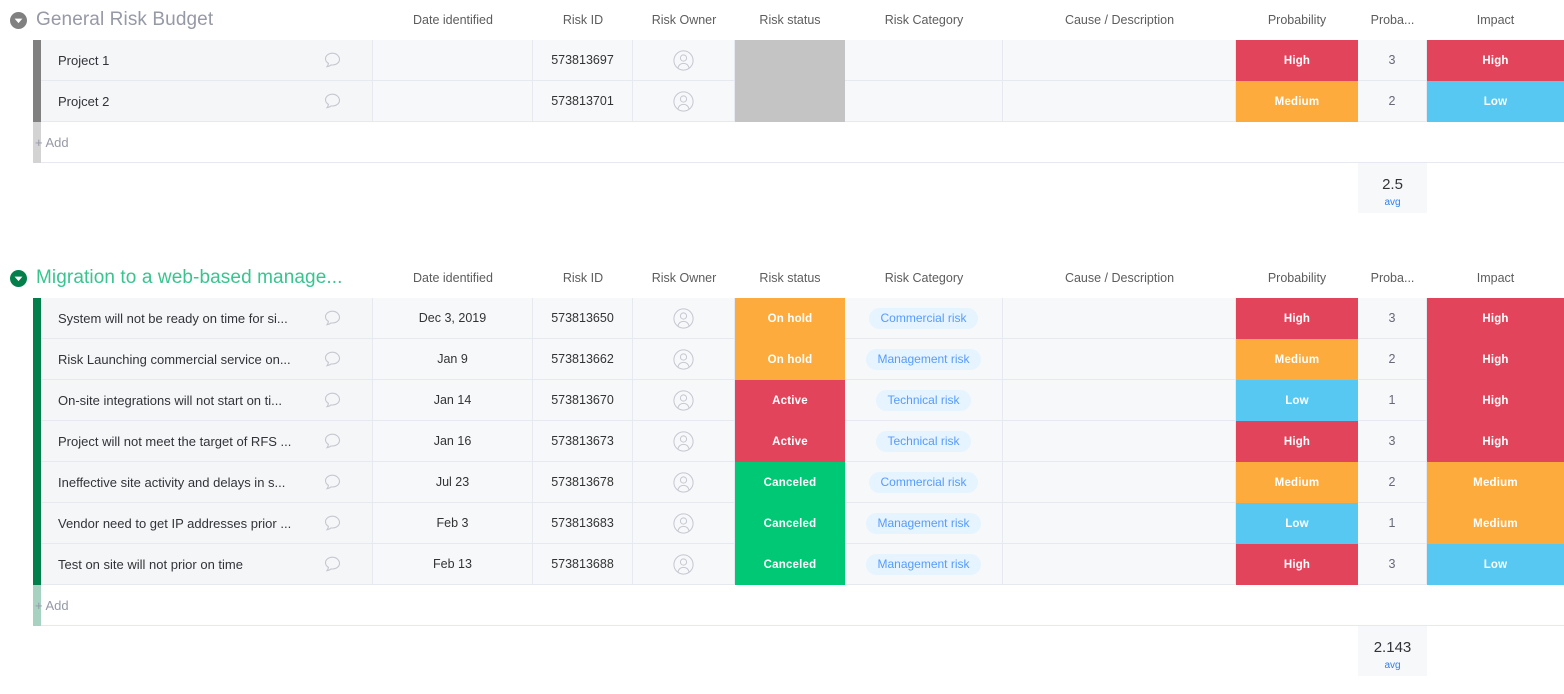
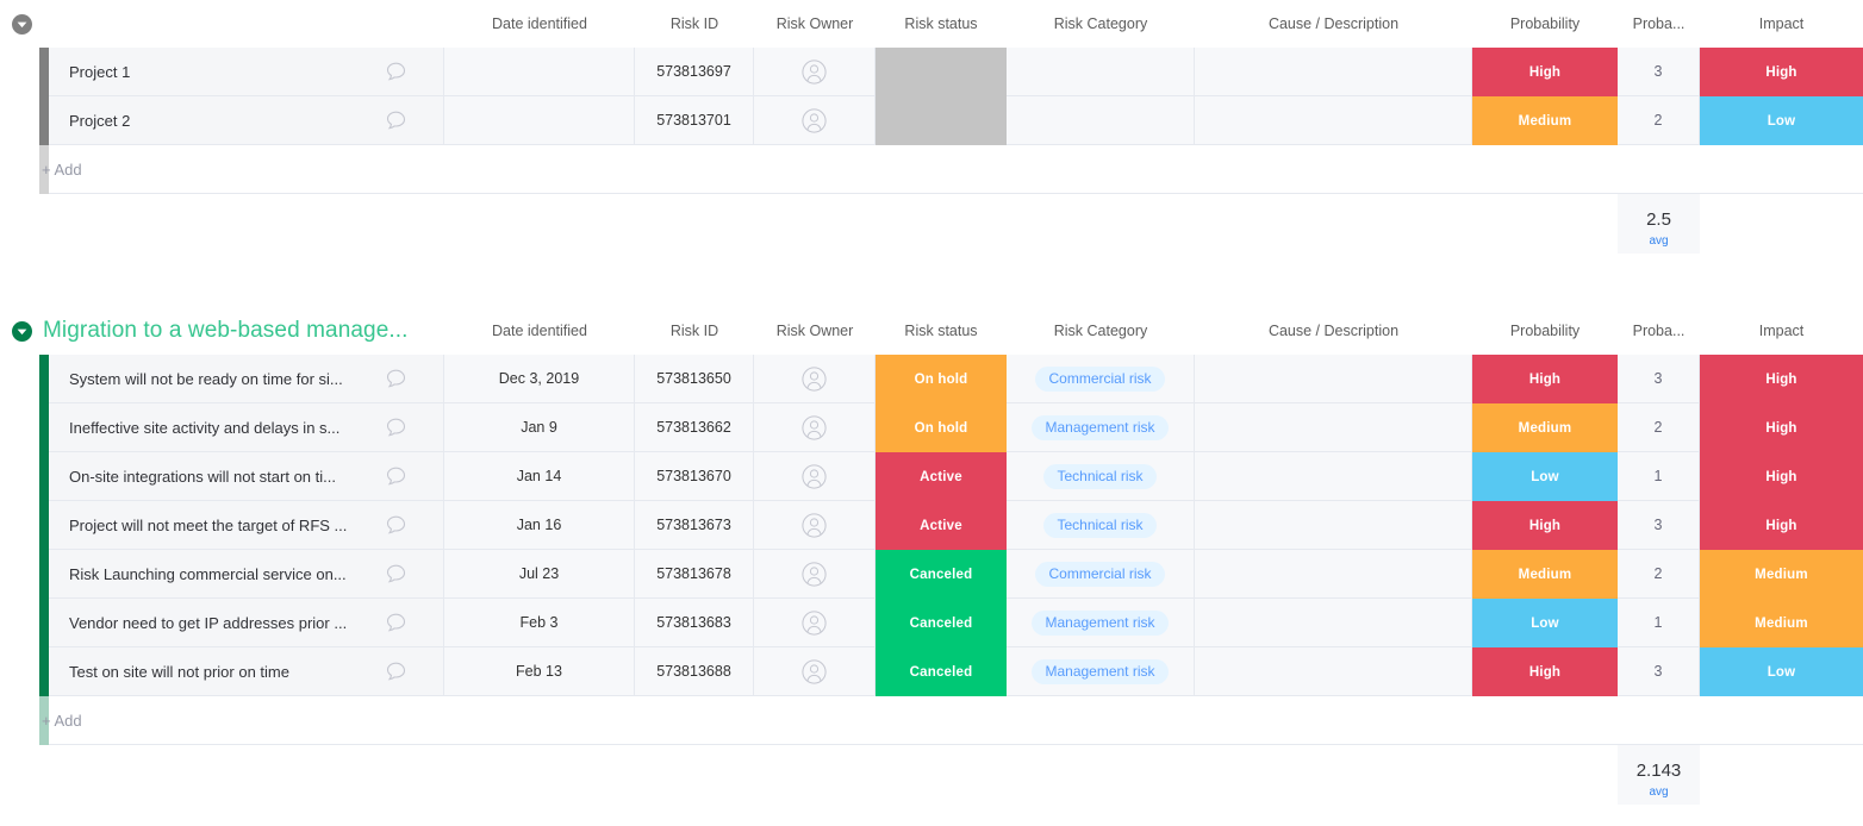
- General Risk Budget
  Date identified
  Risk ID
  Risk Owner
  Risk status
  Risk Category
  Cause / Description
  Probability
  Proba...
  Impact
  Project 1
  573813697
  High
  3
  High
  Projcet 2
  573813701
  Medium
  2
  Low
  + Add
  2.5
  avg
  Migration to a web-based manage...
  Date identified
  Risk ID
  Risk Owner
  Risk status
  Risk Category
  Cause / Description
  Probability
  Proba...
  Impact
  System will not be ready on time for si...
  Dec 3, 2019
  573813650
  On hold
  Commercial risk
  High
  3
  High
- Risk Launching commercial service on...
+ Ineffective site activity and delays in s...
  Jan 9
  573813662
  On hold
  Management risk
  Medium
  2
  High
  On-site integrations will not start on ti...
  Jan 14
  573813670
  Active
  Technical risk
  Low
  1
  High
  Project will not meet the target of RFS ...
  Jan 16
  573813673
  Active
  Technical risk
  High
  3
  High
- Ineffective site activity and delays in s...
+ Risk Launching commercial service on...
  Jul 23
  573813678
  Canceled
  Commercial risk
  Medium
  2
  Medium
  Vendor need to get IP addresses prior ...
  Feb 3
  573813683
  Canceled
  Management risk
  Low
  1
  Medium
  Test on site will not prior on time
  Feb 13
  573813688
  Canceled
  Management risk
  High
  3
  Low
  + Add
  2.143
  avg
